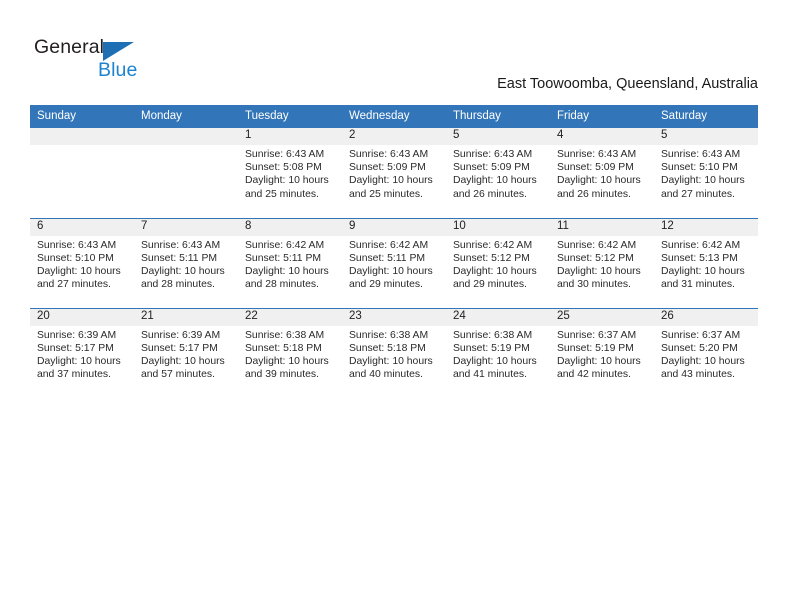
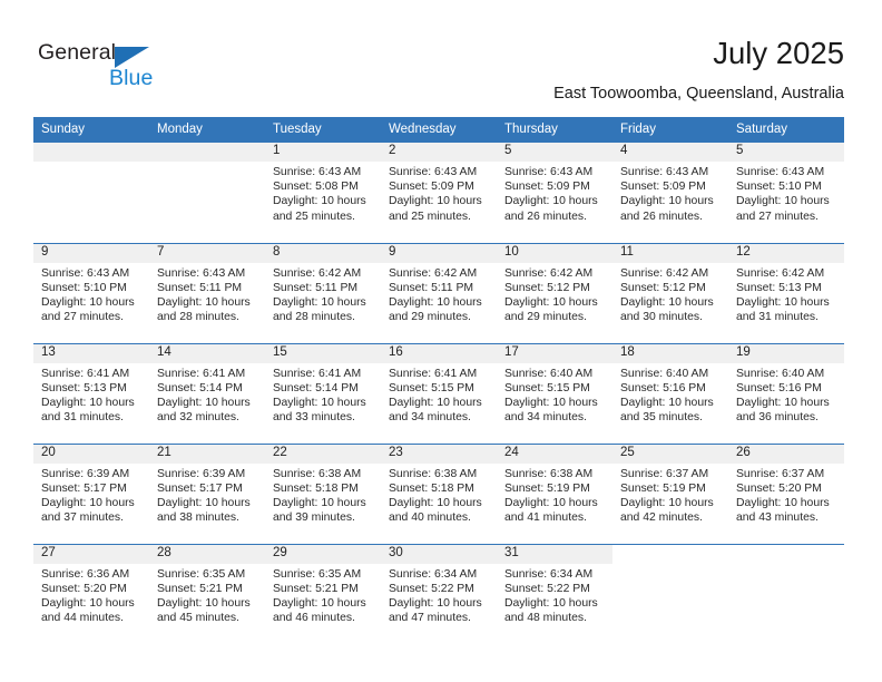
  General
  Blue
+ July 2025
  East Toowoomba, Queensland, Australia
  Sunday	Monday	Tuesday	Wednesday	Thursday	Friday	Saturday
  		1Sunrise: 6:43 AMSunset: 5:08 PMDaylight: 10 hoursand 25 minutes.	2Sunrise: 6:43 AMSunset: 5:09 PMDaylight: 10 hoursand 25 minutes.	5Sunrise: 6:43 AMSunset: 5:09 PMDaylight: 10 hoursand 26 minutes.	4Sunrise: 6:43 AMSunset: 5:09 PMDaylight: 10 hoursand 26 minutes.	5Sunrise: 6:43 AMSunset: 5:10 PMDaylight: 10 hoursand 27 minutes.
- 6Sunrise: 6:43 AMSunset: 5:10 PMDaylight: 10 hoursand 27 minutes.	7Sunrise: 6:43 AMSunset: 5:11 PMDaylight: 10 hoursand 28 minutes.	8Sunrise: 6:42 AMSunset: 5:11 PMDaylight: 10 hoursand 28 minutes.	9Sunrise: 6:42 AMSunset: 5:11 PMDaylight: 10 hoursand 29 minutes.	10Sunrise: 6:42 AMSunset: 5:12 PMDaylight: 10 hoursand 29 minutes.	11Sunrise: 6:42 AMSunset: 5:12 PMDaylight: 10 hoursand 30 minutes.	12Sunrise: 6:42 AMSunset: 5:13 PMDaylight: 10 hoursand 31 minutes.
+ 9Sunrise: 6:43 AMSunset: 5:10 PMDaylight: 10 hoursand 27 minutes.	7Sunrise: 6:43 AMSunset: 5:11 PMDaylight: 10 hoursand 28 minutes.	8Sunrise: 6:42 AMSunset: 5:11 PMDaylight: 10 hoursand 28 minutes.	9Sunrise: 6:42 AMSunset: 5:11 PMDaylight: 10 hoursand 29 minutes.	10Sunrise: 6:42 AMSunset: 5:12 PMDaylight: 10 hoursand 29 minutes.	11Sunrise: 6:42 AMSunset: 5:12 PMDaylight: 10 hoursand 30 minutes.	12Sunrise: 6:42 AMSunset: 5:13 PMDaylight: 10 hoursand 31 minutes.
+ 13Sunrise: 6:41 AMSunset: 5:13 PMDaylight: 10 hoursand 31 minutes.	14Sunrise: 6:41 AMSunset: 5:14 PMDaylight: 10 hoursand 32 minutes.	15Sunrise: 6:41 AMSunset: 5:14 PMDaylight: 10 hoursand 33 minutes.	16Sunrise: 6:41 AMSunset: 5:15 PMDaylight: 10 hoursand 34 minutes.	17Sunrise: 6:40 AMSunset: 5:15 PMDaylight: 10 hoursand 34 minutes.	18Sunrise: 6:40 AMSunset: 5:16 PMDaylight: 10 hoursand 35 minutes.	19Sunrise: 6:40 AMSunset: 5:16 PMDaylight: 10 hoursand 36 minutes.
- 20Sunrise: 6:39 AMSunset: 5:17 PMDaylight: 10 hoursand 37 minutes.	21Sunrise: 6:39 AMSunset: 5:17 PMDaylight: 10 hoursand 57 minutes.	22Sunrise: 6:38 AMSunset: 5:18 PMDaylight: 10 hoursand 39 minutes.	23Sunrise: 6:38 AMSunset: 5:18 PMDaylight: 10 hoursand 40 minutes.	24Sunrise: 6:38 AMSunset: 5:19 PMDaylight: 10 hoursand 41 minutes.	25Sunrise: 6:37 AMSunset: 5:19 PMDaylight: 10 hoursand 42 minutes.	26Sunrise: 6:37 AMSunset: 5:20 PMDaylight: 10 hoursand 43 minutes.
+ 20Sunrise: 6:39 AMSunset: 5:17 PMDaylight: 10 hoursand 37 minutes.	21Sunrise: 6:39 AMSunset: 5:17 PMDaylight: 10 hoursand 38 minutes.	22Sunrise: 6:38 AMSunset: 5:18 PMDaylight: 10 hoursand 39 minutes.	23Sunrise: 6:38 AMSunset: 5:18 PMDaylight: 10 hoursand 40 minutes.	24Sunrise: 6:38 AMSunset: 5:19 PMDaylight: 10 hoursand 41 minutes.	25Sunrise: 6:37 AMSunset: 5:19 PMDaylight: 10 hoursand 42 minutes.	26Sunrise: 6:37 AMSunset: 5:20 PMDaylight: 10 hoursand 43 minutes.
+ 27Sunrise: 6:36 AMSunset: 5:20 PMDaylight: 10 hoursand 44 minutes.	28Sunrise: 6:35 AMSunset: 5:21 PMDaylight: 10 hoursand 45 minutes.	29Sunrise: 6:35 AMSunset: 5:21 PMDaylight: 10 hoursand 46 minutes.	30Sunrise: 6:34 AMSunset: 5:22 PMDaylight: 10 hoursand 47 minutes.	31Sunrise: 6:34 AMSunset: 5:22 PMDaylight: 10 hoursand 48 minutes.
